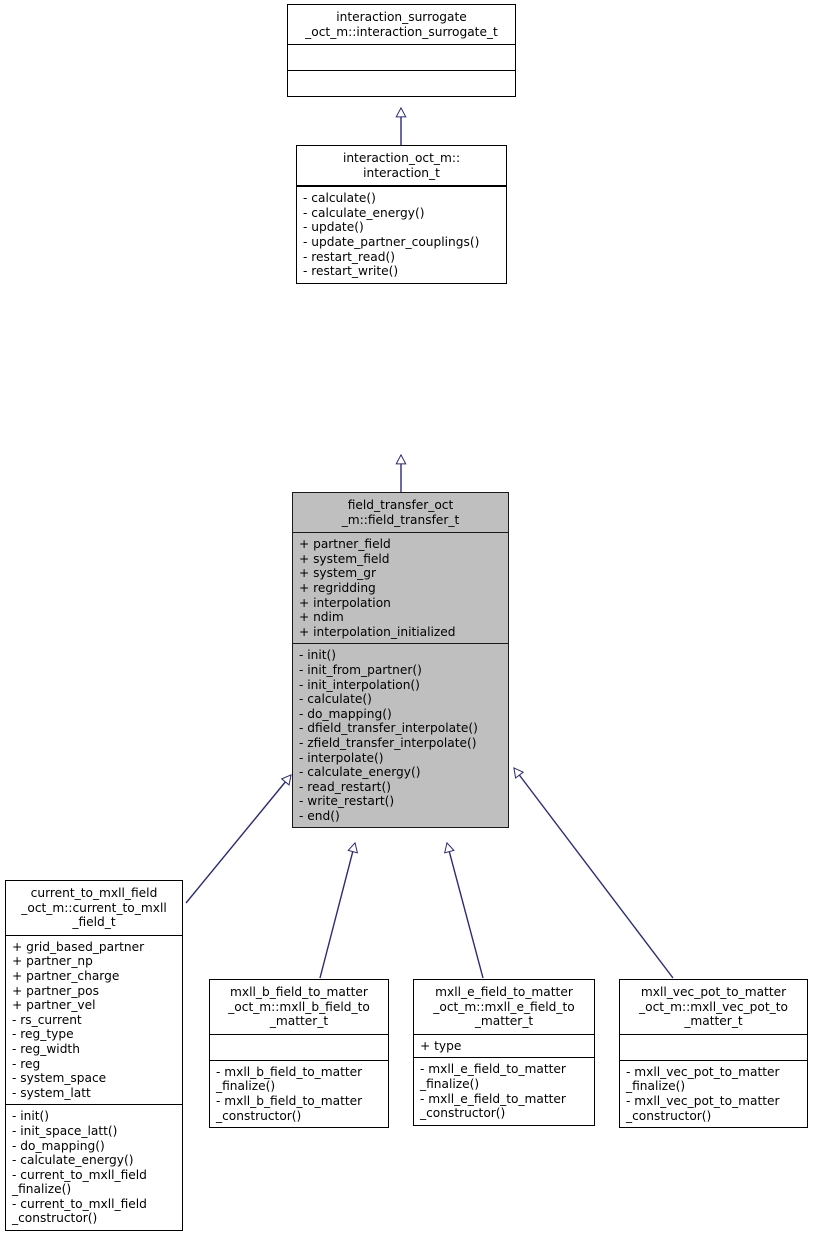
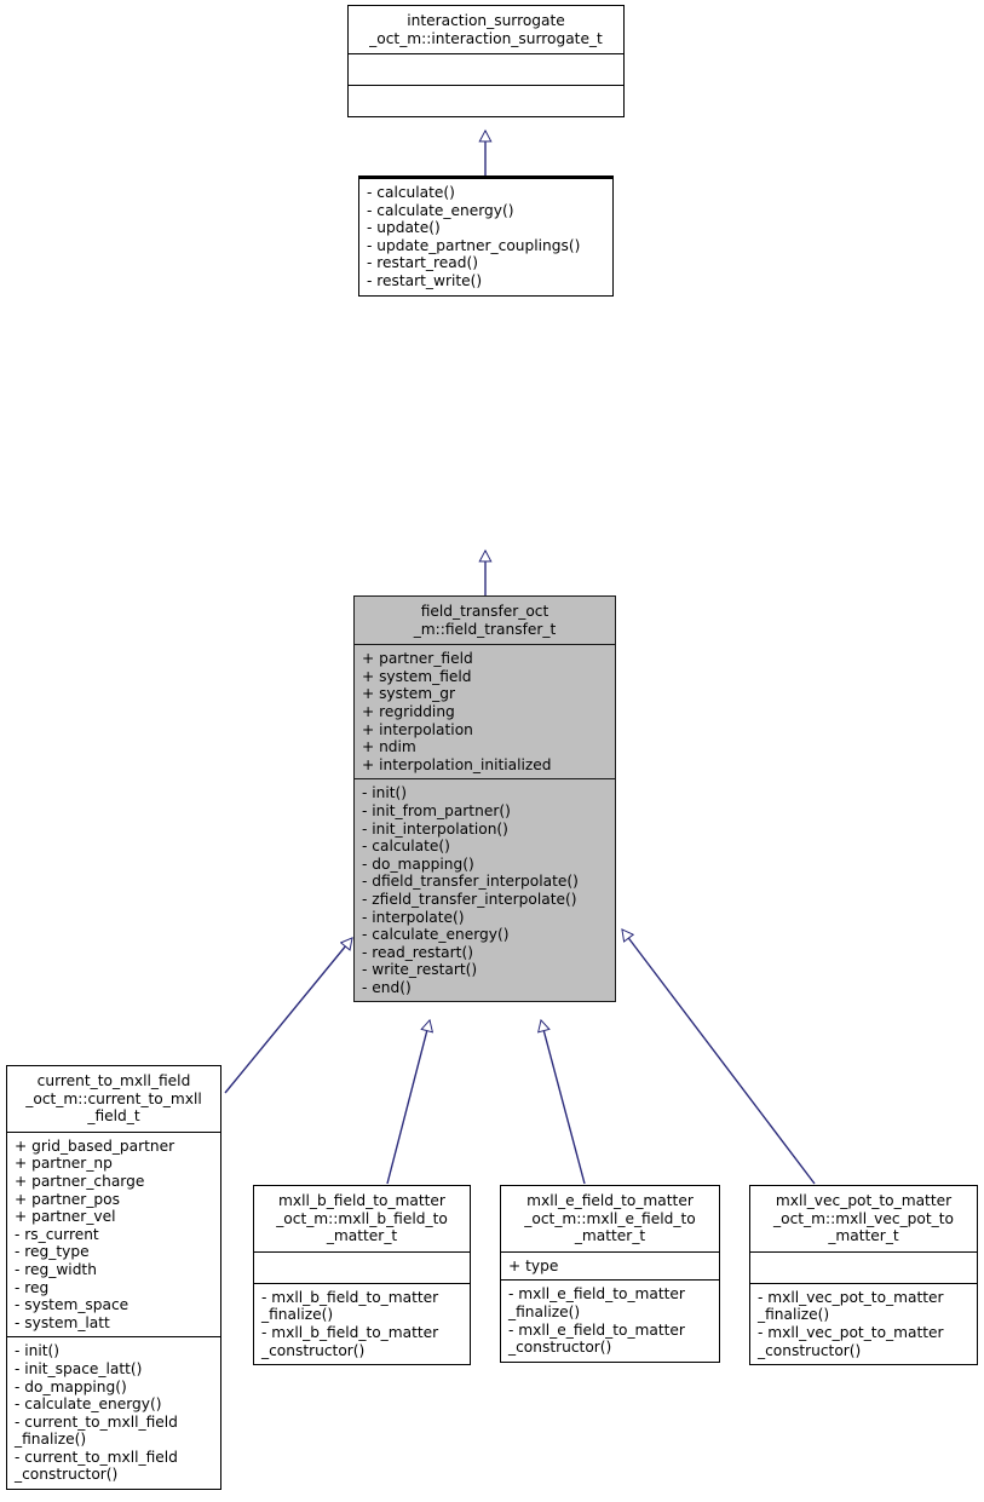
  interaction_surrogate
  _oct_m::interaction_surrogate_t
- interaction_oct_m::
- interaction_t
  - calculate()
  - calculate_energy()
  - update()
  - update_partner_couplings()
  - restart_read()
  - restart_write()
  field_transfer_oct
  _m::field_transfer_t
  + partner_field
  + system_field
  + system_gr
  + regridding
  + interpolation
  + ndim
  + interpolation_initialized
  - init()
  - init_from_partner()
  - init_interpolation()
  - calculate()
  - do_mapping()
  - dfield_transfer_interpolate()
  - zfield_transfer_interpolate()
  - interpolate()
  - calculate_energy()
  - read_restart()
  - write_restart()
  - end()
  current_to_mxll_field
  _oct_m::current_to_mxll
  _field_t
  + grid_based_partner
  + partner_np
  + partner_charge
  + partner_pos
  + partner_vel
  - rs_current
  - reg_type
  - reg_width
  - reg
  - system_space
  - system_latt
  - init()
  - init_space_latt()
  - do_mapping()
  - calculate_energy()
  - current_to_mxll_field
  _finalize()
  - current_to_mxll_field
  _constructor()
  mxll_b_field_to_matter
  _oct_m::mxll_b_field_to
  _matter_t
  - mxll_b_field_to_matter
  _finalize()
  - mxll_b_field_to_matter
  _constructor()
  mxll_e_field_to_matter
  _oct_m::mxll_e_field_to
  _matter_t
  + type
  - mxll_e_field_to_matter
  _finalize()
  - mxll_e_field_to_matter
  _constructor()
  mxll_vec_pot_to_matter
  _oct_m::mxll_vec_pot_to
  _matter_t
  - mxll_vec_pot_to_matter
  _finalize()
  - mxll_vec_pot_to_matter
  _constructor()
